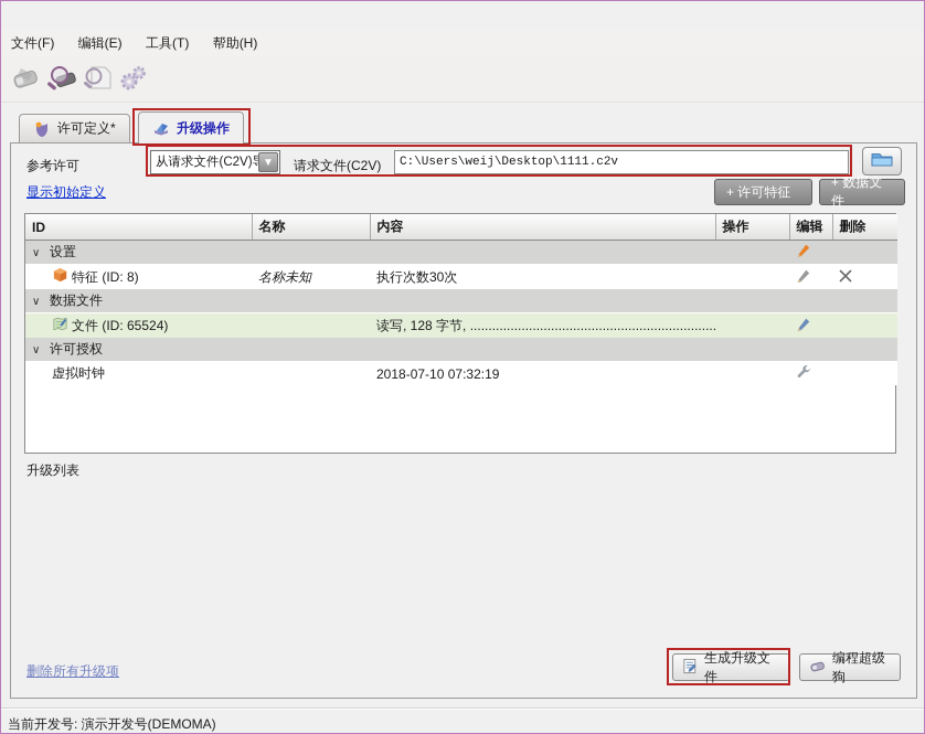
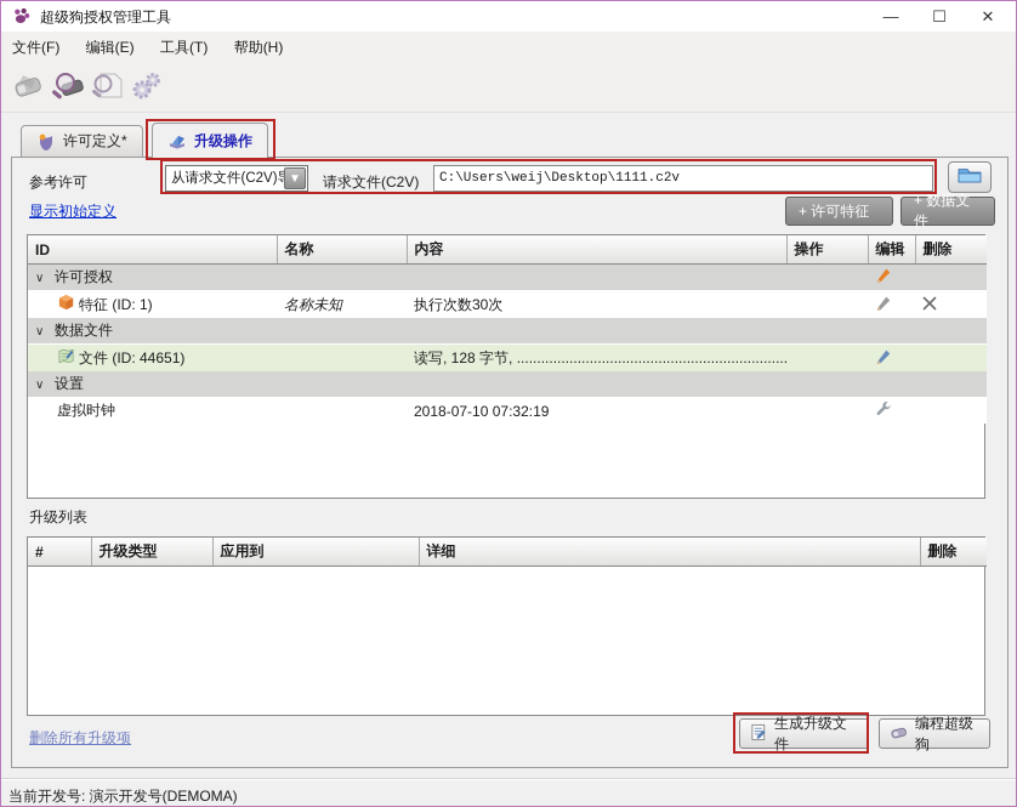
+ 超级狗授权管理工具
+ —
+ ☐
+ ✕
  文件(F) 编辑(E) 工具(T) 帮助(H)
  许可定义*
  升级操作
  参考许可
  从请求文件(C2V)
  ▼
  请求文件(C2V)
  C:\Users\weij\Desktop\1111.c2v
  显示初始定义
  + 许可特征
  + 数据文件
  ID	名称	内容	操作	编辑	删除
- ∨ 设置
+ ∨ 许可授权
- 特征 (ID: 8)	名称未知	执行次数30次
+ 特征 (ID: 1)	名称未知	执行次数30次
  ∨ 数据文件
- 文件 (ID: 65524)		读写, 128 字节, ...................................................................
+ 文件 (ID: 44651)		读写, 128 字节, ...................................................................
- ∨ 许可授权
+ ∨ 设置
  虚拟时钟		2018-07-10 07:32:19
  升级列表
+ #	升级类型	应用到	详细	删除
  删除所有升级项
  生成升级文件
  编程超级狗
  当前开发号: 演示开发号(DEMOMA)
